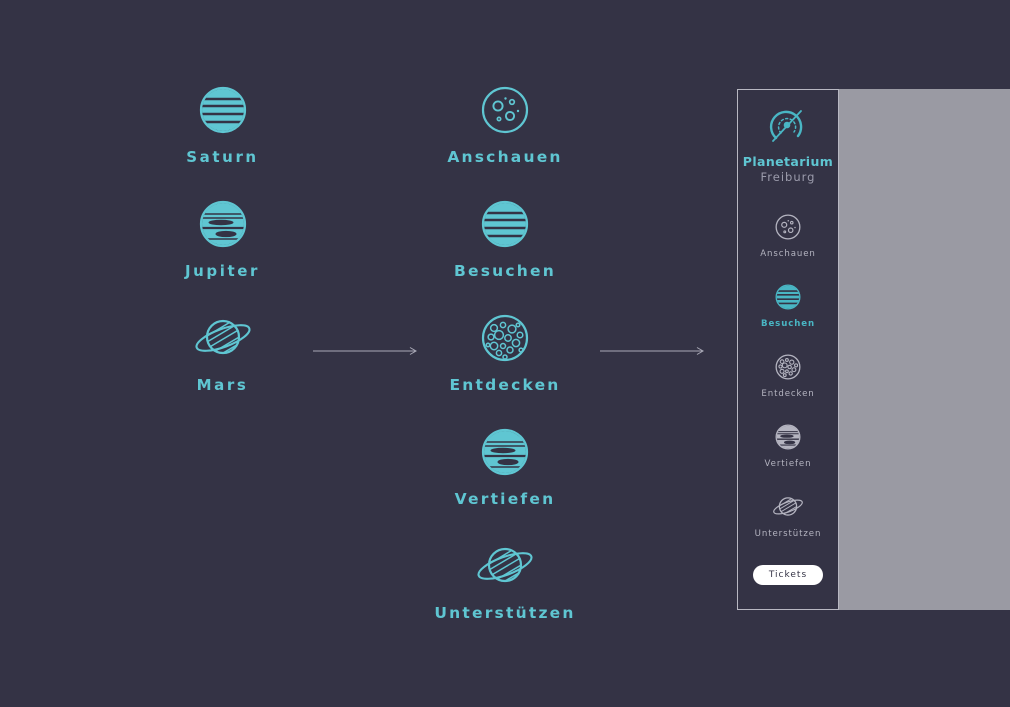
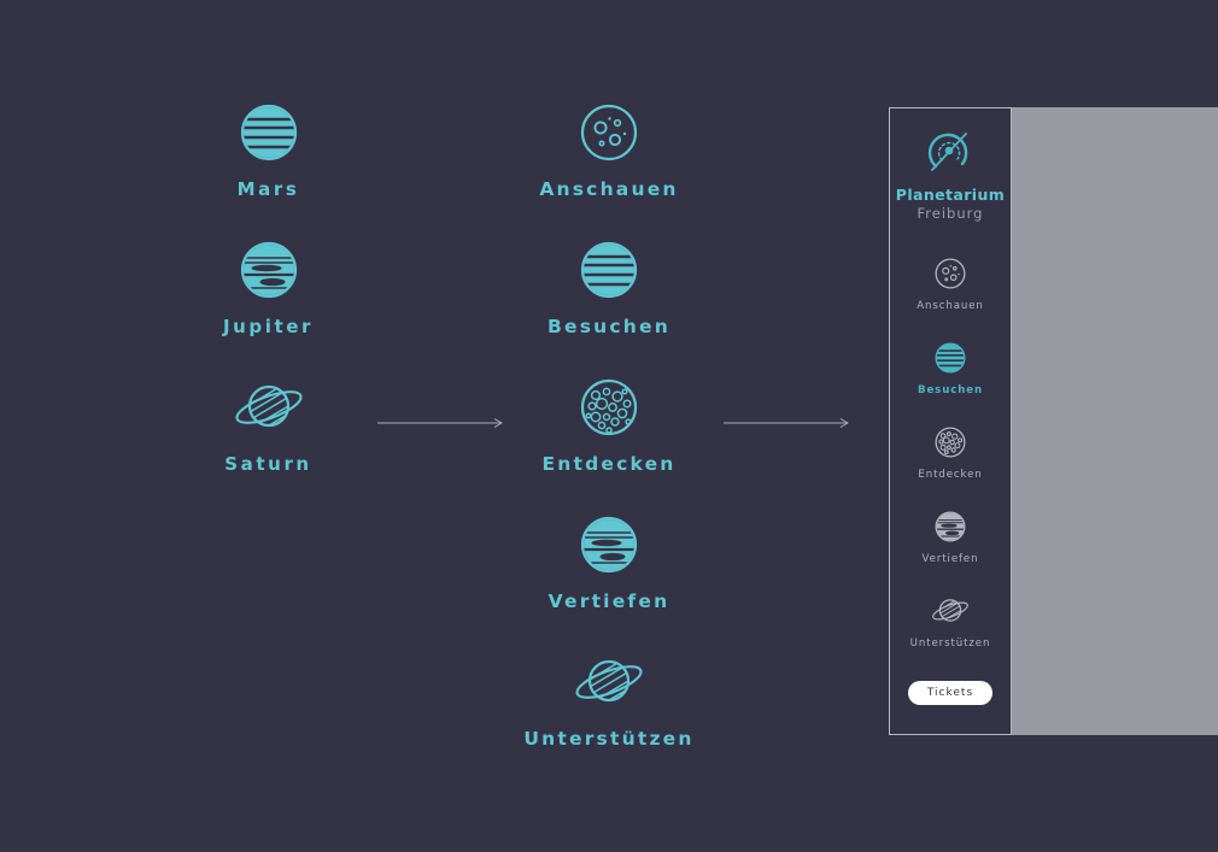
- Saturn
+ Mars
  Jupiter
- Mars
+ Saturn
  Anschauen
  Besuchen
  Entdecken
  Vertiefen
  Unterstützen
  Planetarium
  Freiburg
  Anschauen
  Besuchen
  Entdecken
  Vertiefen
  Unterstützen
  Tickets
